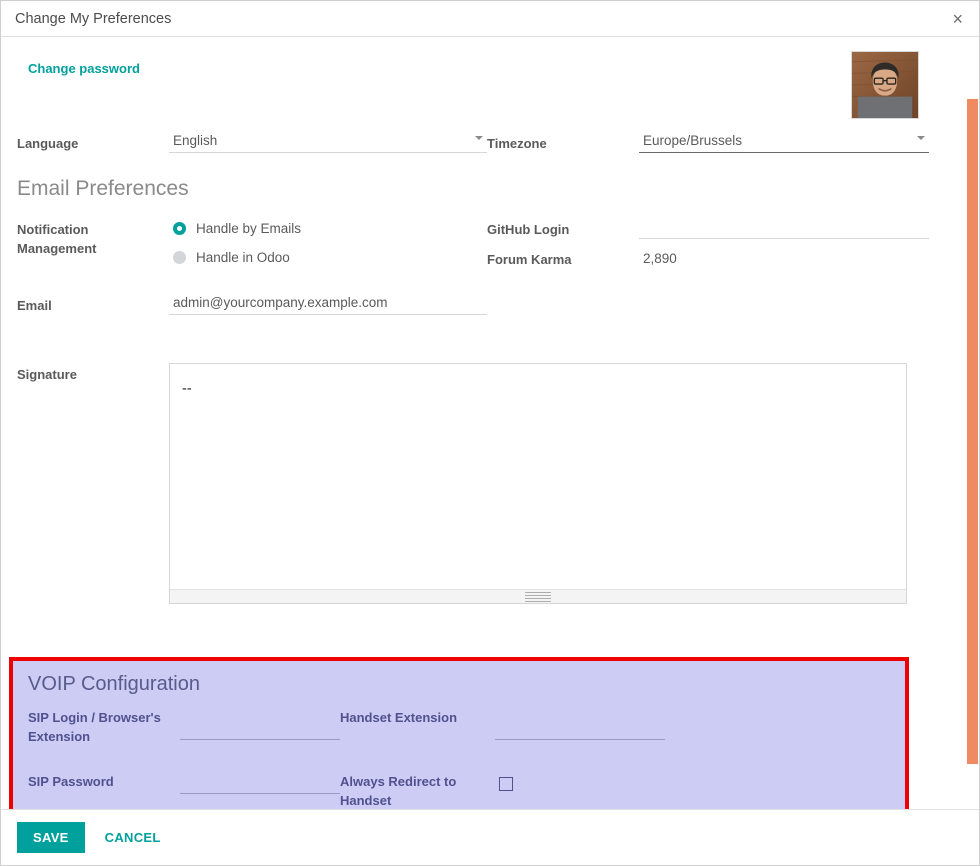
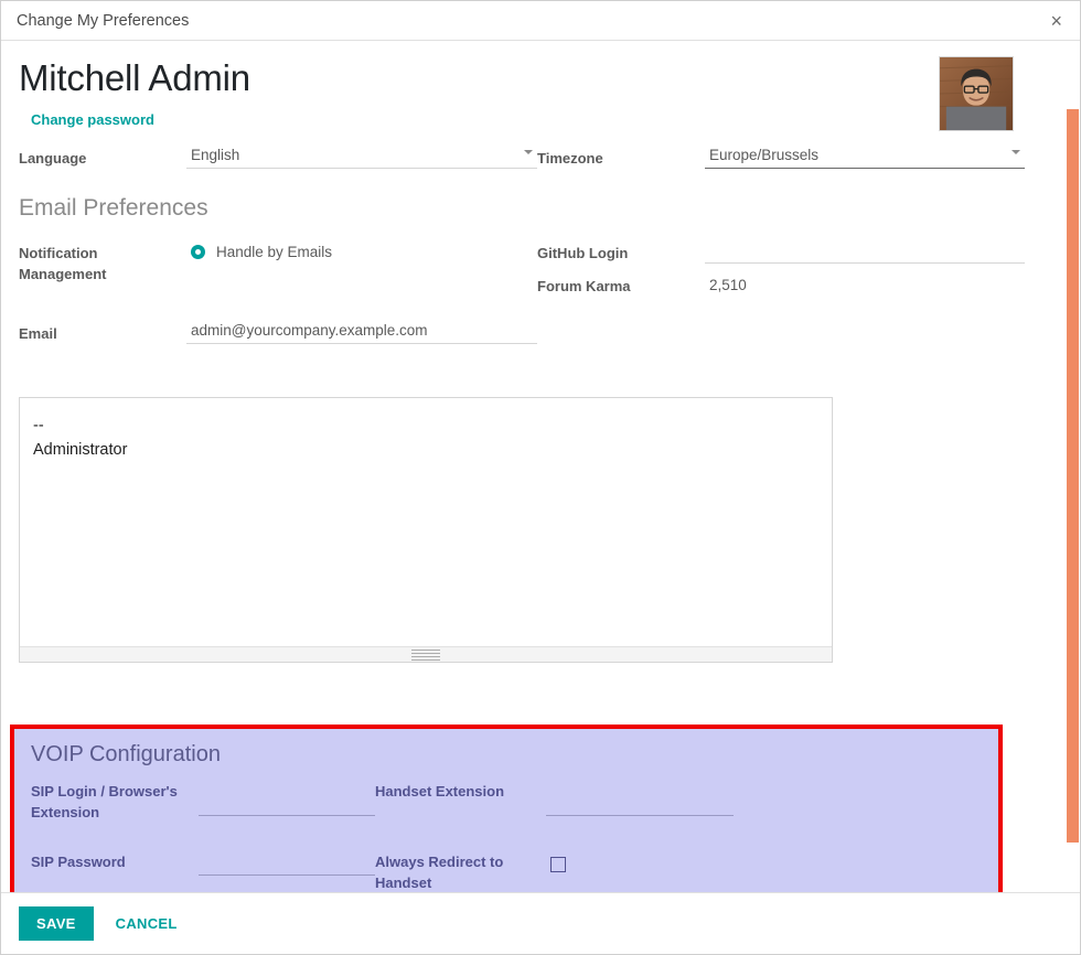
  Change My Preferences
  ×
+ Mitchell Admin
  Change password
  Language
  English
  Timezone
  Europe/Brussels
  Email Preferences
  Notification
  Management
  Handle by Emails
- Handle in Odoo
  GitHub Login
  Forum Karma
- 2,890
+ 2,510
  Email
  admin@yourcompany.example.com
- Signature
  --
+ Administrator
  VOIP Configuration
  SIP Login / Browser's
  Extension
  Handset Extension
  SIP Password
  Always Redirect to
  Handset
  SAVE
  CANCEL
